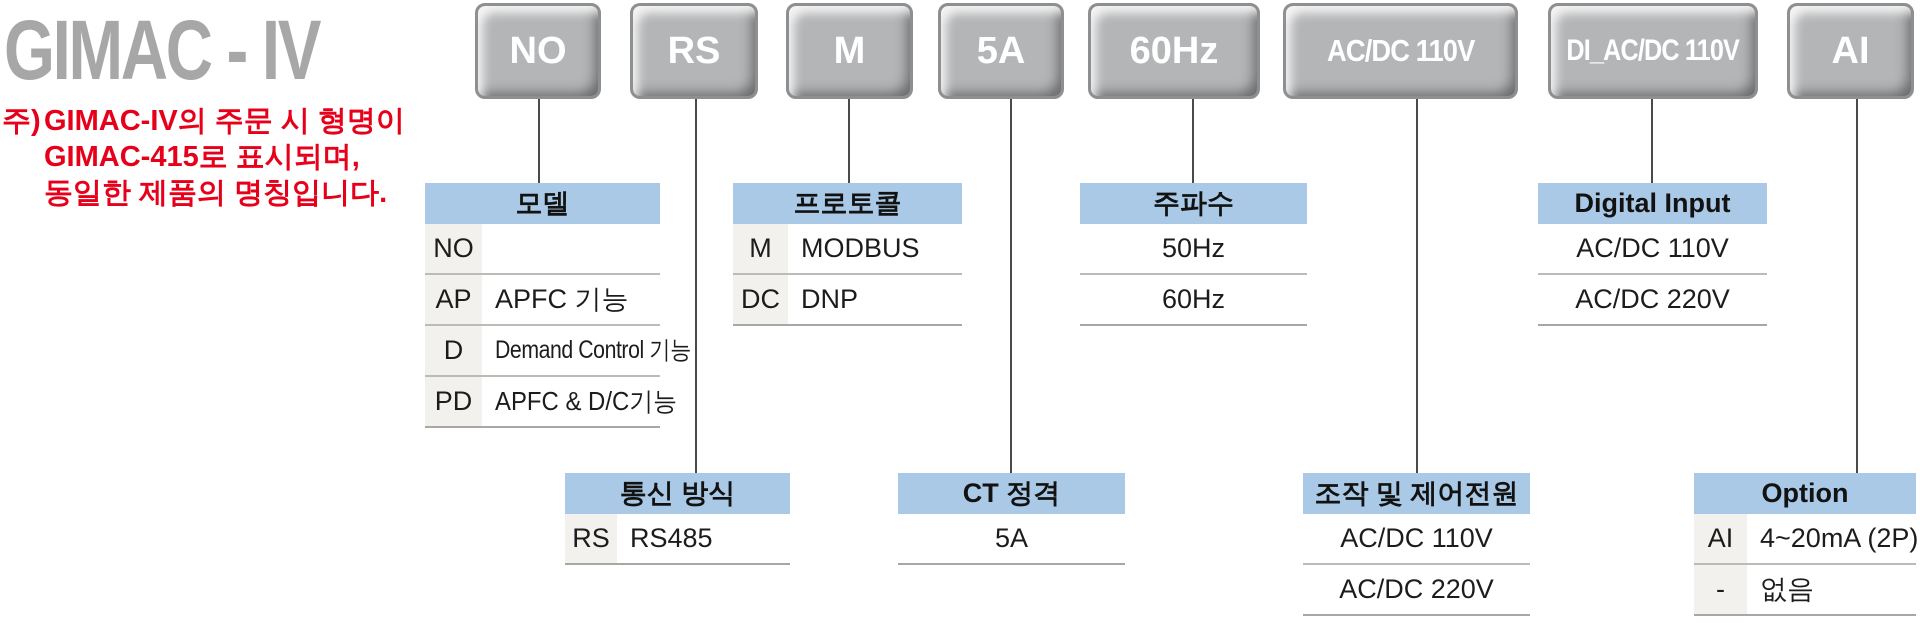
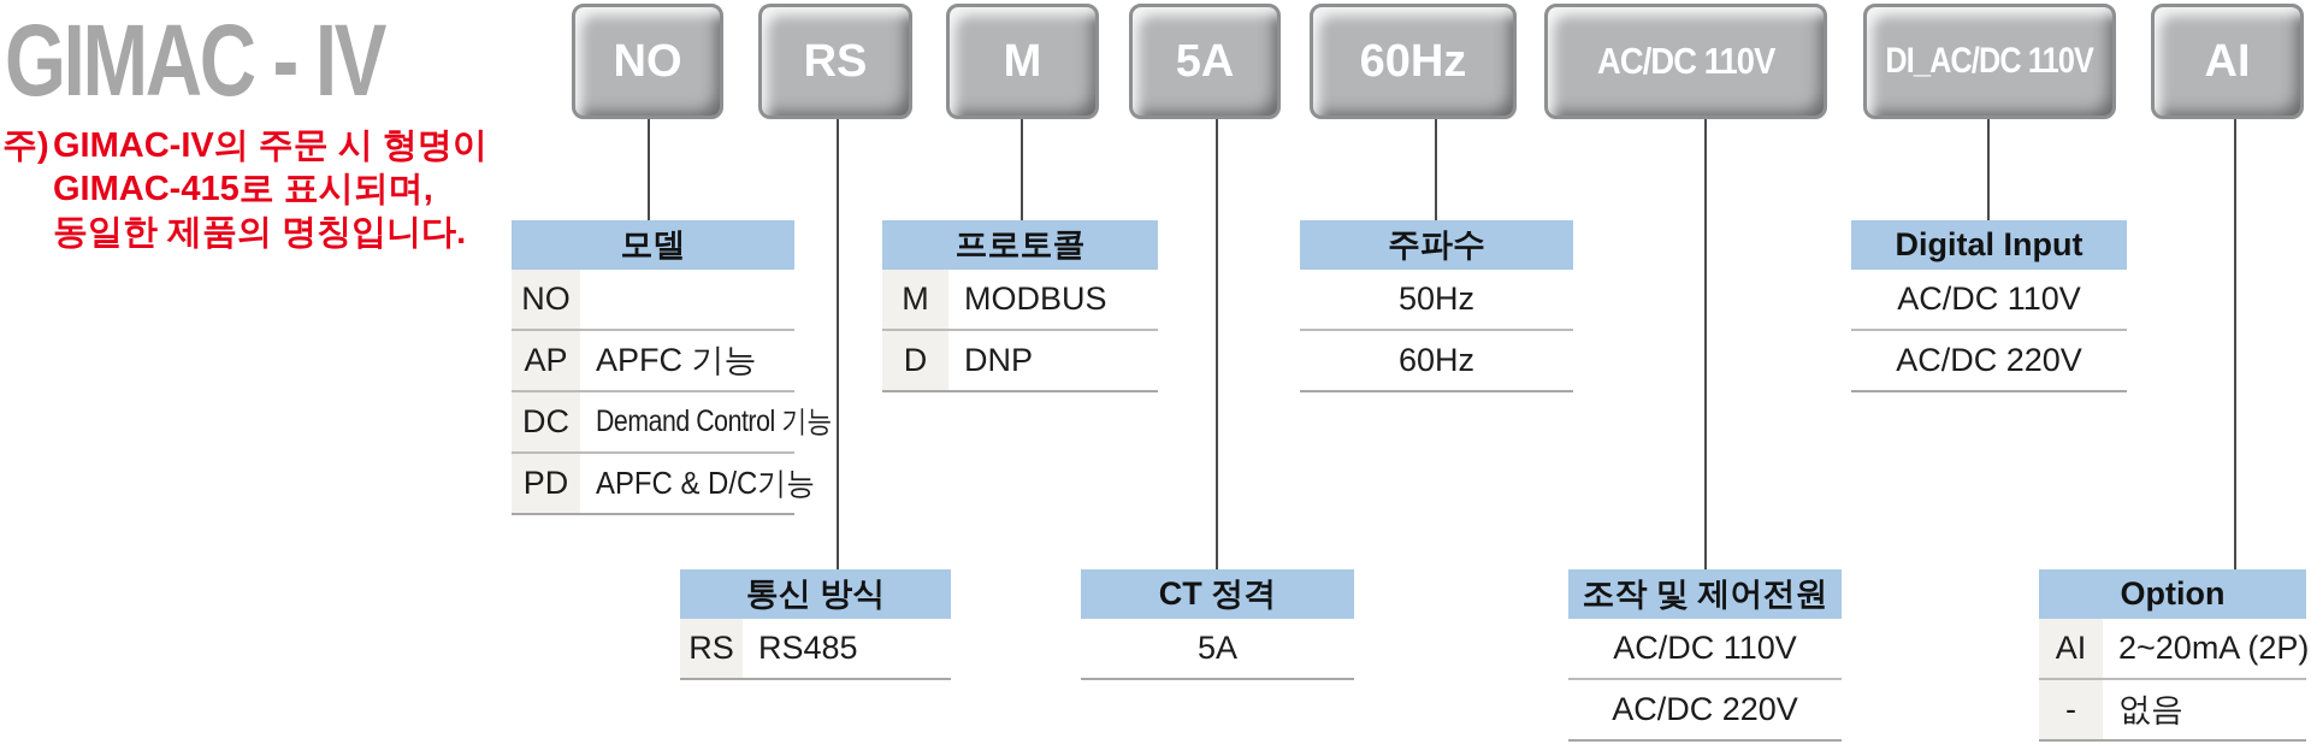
  GIMAC - IV
  주)
  GIMAC-IV의 주문 시 형명이
  GIMAC-415로 표시되며,
  동일한 제품의 명칭입니다.
  NO
  RS
  M
  5A
  60Hz
  AC/DC 110V
  DI_AC/DC 110V
  AI
  모델
  NO
  AP
  APFC 기능
- D
+ DC
  Demand Control 기능
  PD
  APFC & D/C기능
  프로토콜
  M
  MODBUS
- DC
+ D
  DNP
  주파수
  50Hz
  60Hz
  Digital Input
  AC/DC 110V
  AC/DC 220V
  통신 방식
  RS
  RS485
  CT 정격
  5A
  조작 및 제어전원
  AC/DC 110V
  AC/DC 220V
  Option
  AI
- 4~20mA (2P)
+ 2~20mA (2P)
  -
  없음
